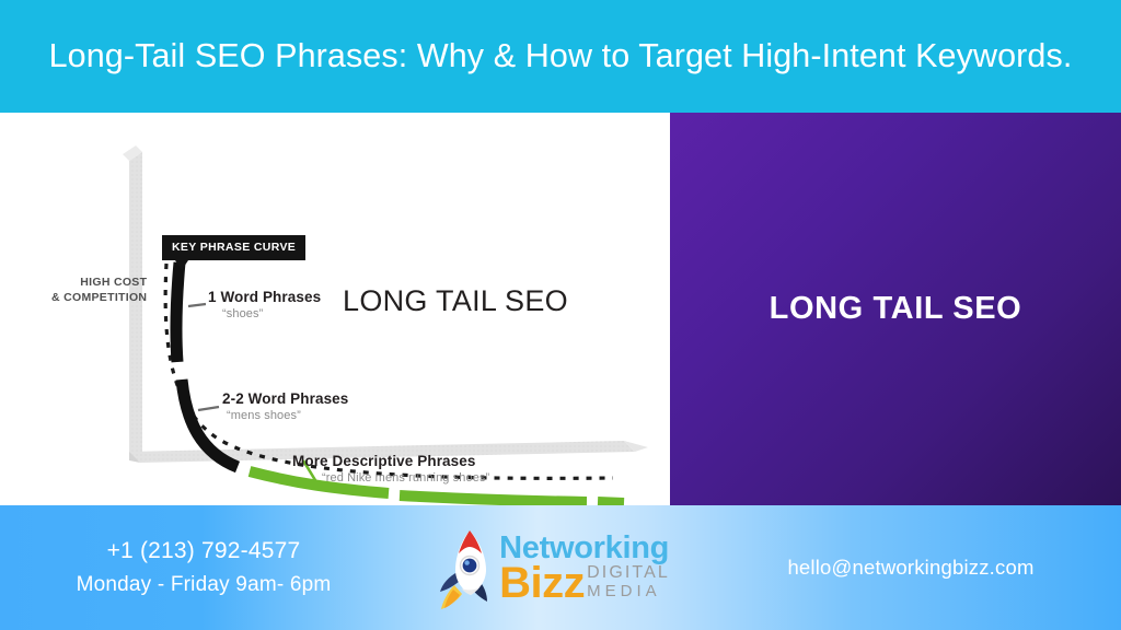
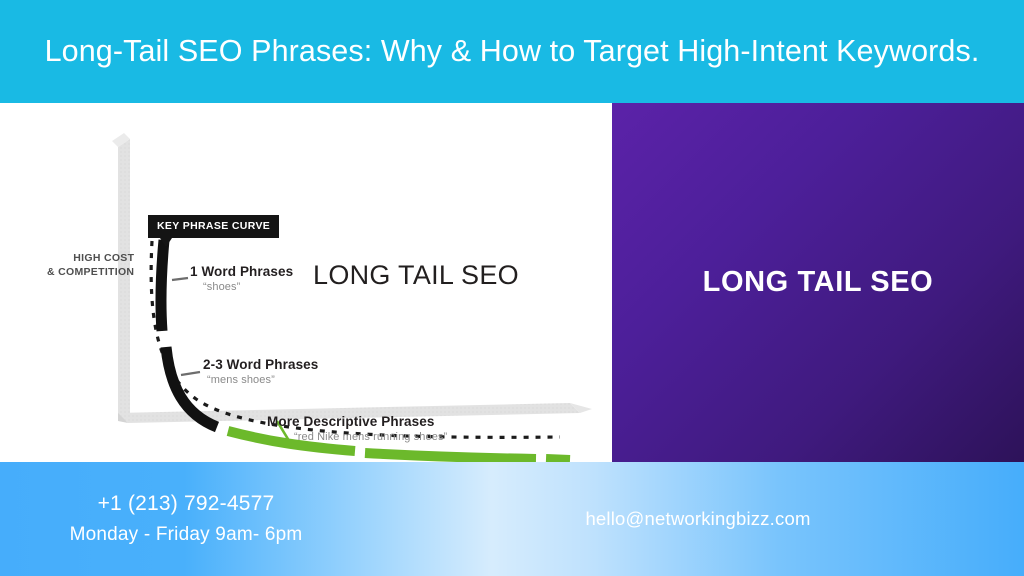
  Long-Tail SEO Phrases: Why & How to Target High-Intent Keywords.
  KEY PHRASE CURVE
  LONG TAIL SEO
  HIGH COST
  & COMPETITION
  1 Word Phrases
  “shoes”
- 2-2 Word Phrases
+ 2-3 Word Phrases
  “mens shoes”
  More Descriptive Phrases
  “red Nike mens running shoes”
  LONG TAIL SEO
  +1 (213) 792-4577
  Monday - Friday 9am- 6pm
- Networking
- Bizz
- DIGITAL
- MEDIA
  hello@networkingbizz.com
